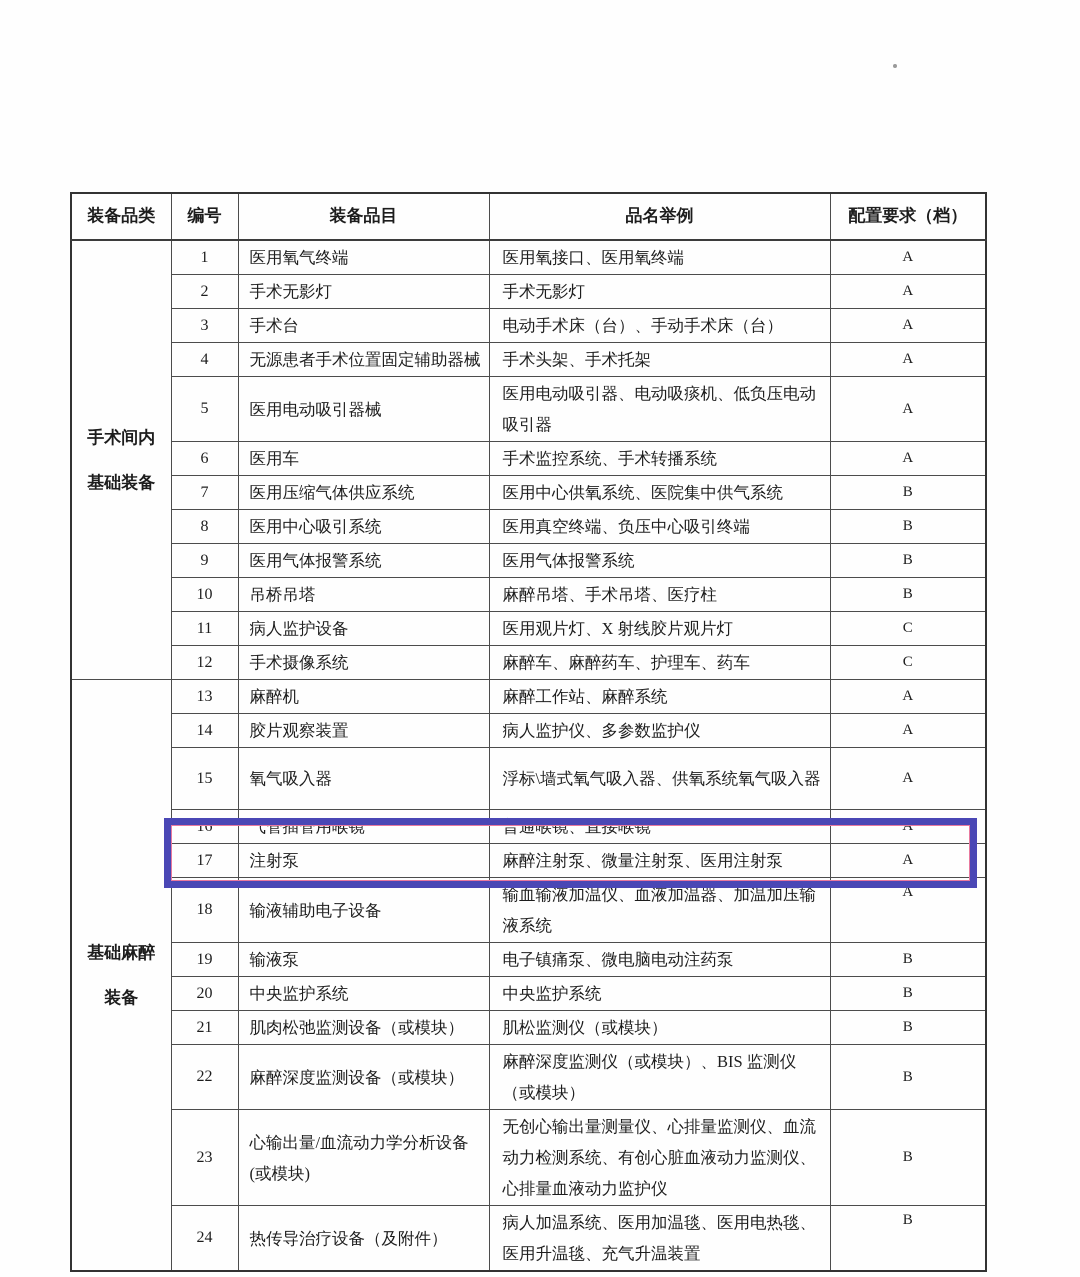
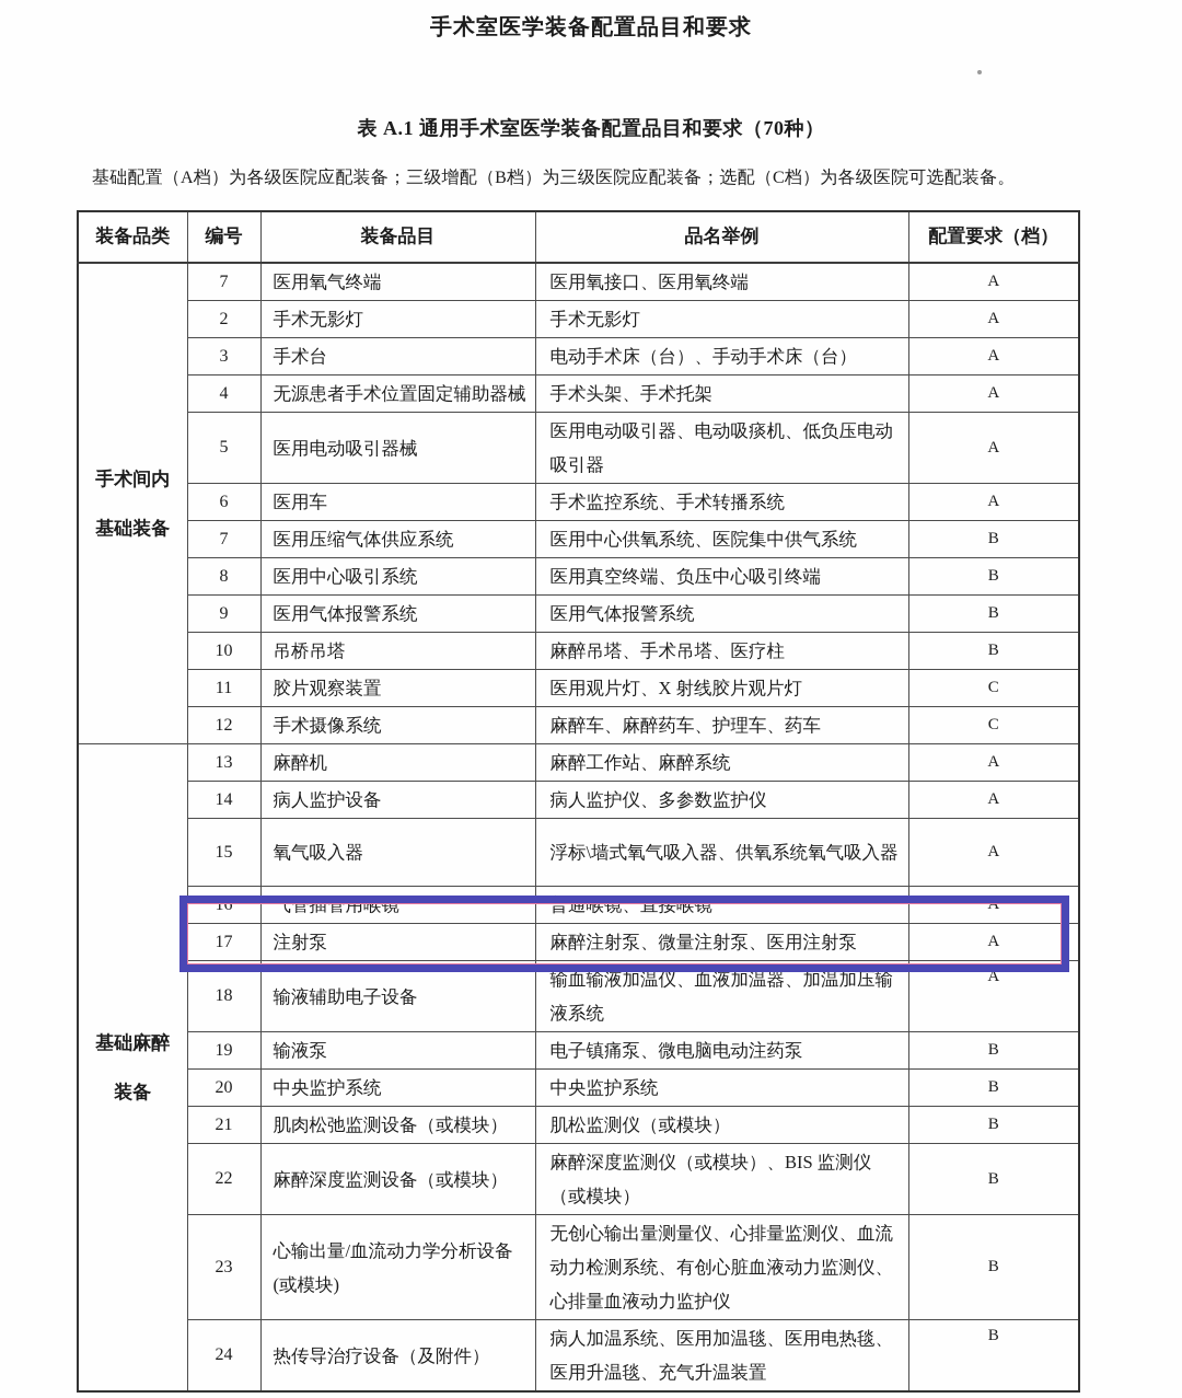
+ 手术室医学装备配置品目和要求
+ 表 A.1 通用手术室医学装备配置品目和要求（70种）
+ 基础配置（A档）为各级医院应配装备；三级增配（B档）为三级医院应配装备；选配（C档）为各级医院可选配装备。
  装备品类	编号	装备品目	品名举例	配置要求（档）
- 手术间内基础装备	1	医用氧气终端	医用氧接口、医用氧终端	A
+ 手术间内基础装备	7	医用氧气终端	医用氧接口、医用氧终端	A
  2	手术无影灯	手术无影灯	A
  3	手术台	电动手术床（台）、手动手术床（台）	A
  4	无源患者手术位置固定辅助器械	手术头架、手术托架	A
  5	医用电动吸引器械	医用电动吸引器、电动吸痰机、低负压电动吸引器	A
  6	医用车	手术监控系统、手术转播系统	A
  7	医用压缩气体供应系统	医用中心供氧系统、医院集中供气系统	B
  8	医用中心吸引系统	医用真空终端、负压中心吸引终端	B
  9	医用气体报警系统	医用气体报警系统	B
  10	吊桥吊塔	麻醉吊塔、手术吊塔、医疗柱	B
- 11	病人监护设备	医用观片灯、X 射线胶片观片灯	C
+ 11	胶片观察装置	医用观片灯、X 射线胶片观片灯	C
  12	手术摄像系统	麻醉车、麻醉药车、护理车、药车	C
  基础麻醉装备	13	麻醉机	麻醉工作站、麻醉系统	A
- 14	胶片观察装置	病人监护仪、多参数监护仪	A
+ 14	病人监护设备	病人监护仪、多参数监护仪	A
  15	氧气吸入器	浮标\墙式氧气吸入器、供氧系统氧气吸入器	A
  16	气管插管用喉镜	普通喉镜、直接喉镜	A
  17	注射泵	麻醉注射泵、微量注射泵、医用注射泵	A
  18	输液辅助电子设备	输血输液加温仪、血液加温器、加温加压输液系统	A
  19	输液泵	电子镇痛泵、微电脑电动注药泵	B
  20	中央监护系统	中央监护系统	B
  21	肌肉松弛监测设备（或模块）	肌松监测仪（或模块）	B
  22	麻醉深度监测设备（或模块）	麻醉深度监测仪（或模块）、BIS 监测仪（或模块）	B
  23	心输出量/血流动力学分析设备(或模块)	无创心输出量测量仪、心排量监测仪、血流动力检测系统、有创心脏血液动力监测仪、心排量血液动力监护仪	B
  24	热传导治疗设备（及附件）	病人加温系统、医用加温毯、医用电热毯、医用升温毯、充气升温装置	B
